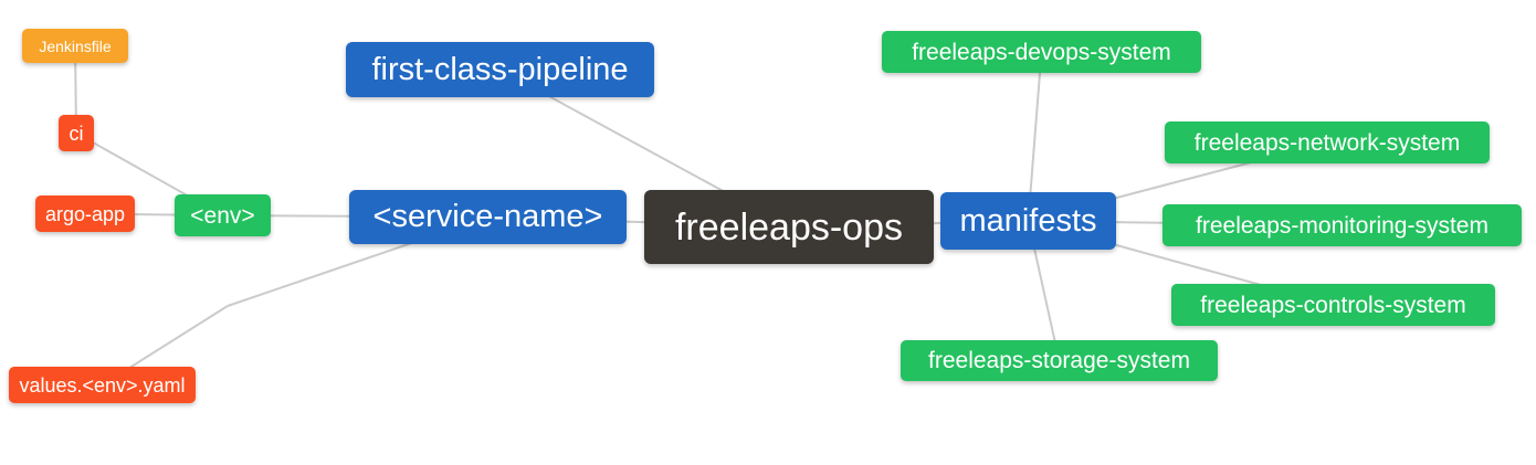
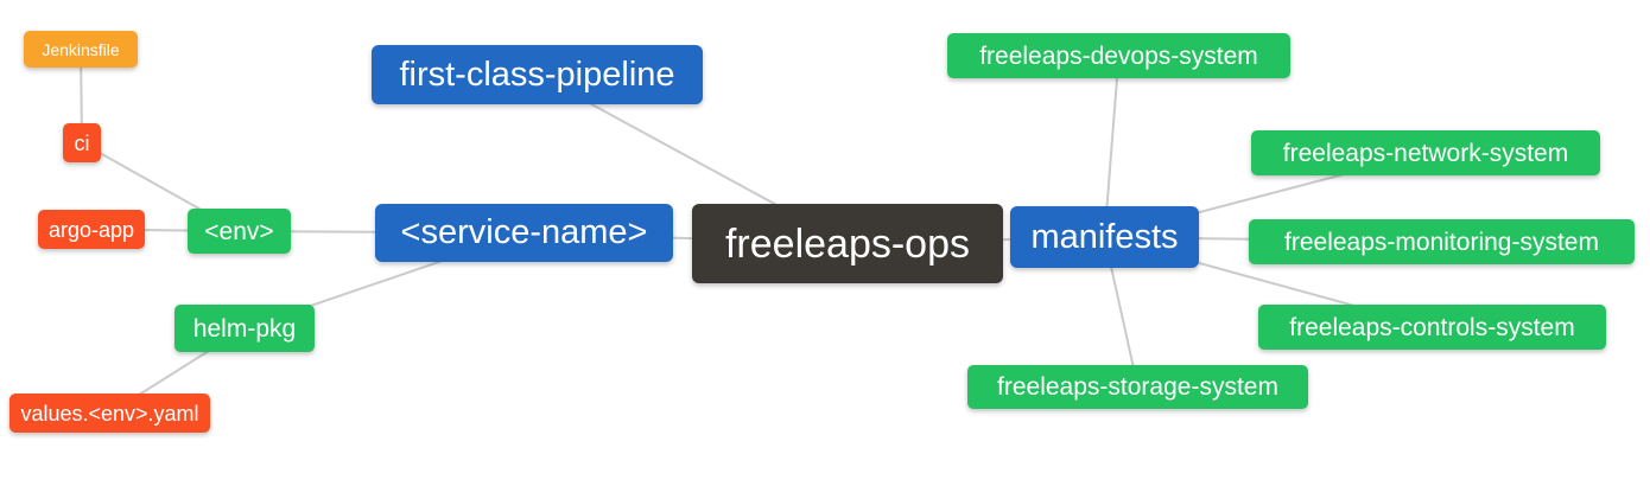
  freeleaps-ops
  first-class-pipeline
  <service-name>
  manifests
  <env>
+ helm-pkg
  freeleaps-devops-system
  freeleaps-network-system
  freeleaps-monitoring-system
  freeleaps-controls-system
  freeleaps-storage-system
  ci
  argo-app
  values.<env>.yaml
  Jenkinsfile
